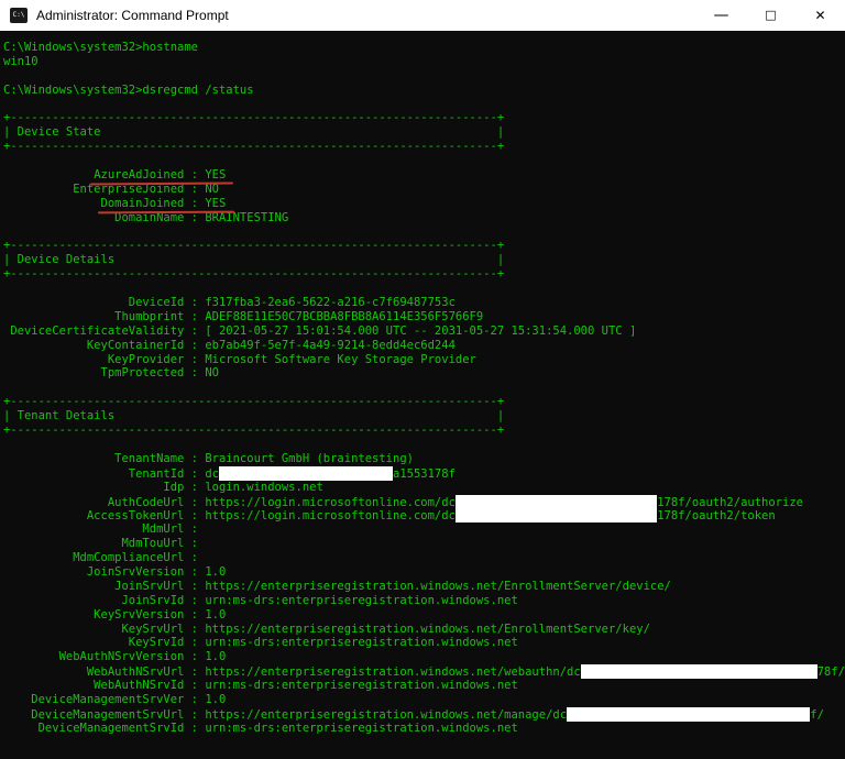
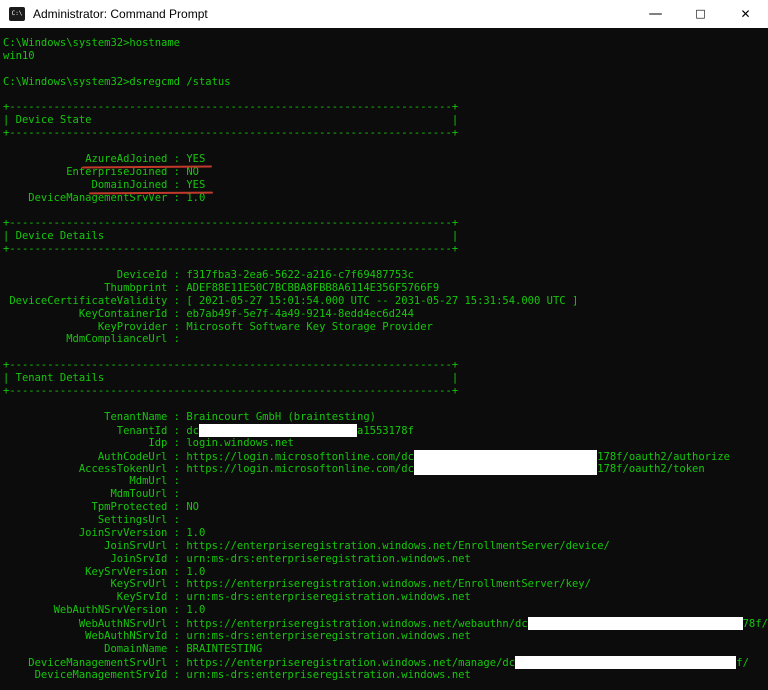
  Administrator: Command Prompt
  —
  □
  ✕
  C:\Windows\system32>hostname
  win10
  C:\Windows\system32>dsregcmd /status
  +----------------------------------------------------------------------+
  | Device State |
  +----------------------------------------------------------------------+
  AzureAdJoined : YES
  EnterpriseJoined : NO
  DomainJoined : YES
- DomainName : BRAINTESTING
+ DeviceManagementSrvVer : 1.0
  +----------------------------------------------------------------------+
  | Device Details |
  +----------------------------------------------------------------------+
  DeviceId : f317fba3-2ea6-5622-a216-c7f69487753c
  Thumbprint : ADEF88E11E50C7BCBBA8FBB8A6114E356F5766F9
  DeviceCertificateValidity : [ 2021-05-27 15:01:54.000 UTC -- 2031-05-27 15:31:54.000 UTC ]
  KeyContainerId : eb7ab49f-5e7f-4a49-9214-8edd4ec6d244
  KeyProvider : Microsoft Software Key Storage Provider
- TpmProtected : NO
+ MdmComplianceUrl :
  +----------------------------------------------------------------------+
  | Tenant Details |
  +----------------------------------------------------------------------+
  TenantName : Braincourt GmbH (braintesting)
  TenantId : dc a1553178f
  Idp : login.windows.net
  AuthCodeUrl : https://login.microsoftonline.com/dc 178f/oauth2/authorize
  AccessTokenUrl : https://login.microsoftonline.com/dc 178f/oauth2/token
  MdmUrl :
  MdmTouUrl :
- MdmComplianceUrl :
+ TpmProtected : NO
+ SettingsUrl :
  JoinSrvVersion : 1.0
  JoinSrvUrl : https://enterpriseregistration.windows.net/EnrollmentServer/device/
  JoinSrvId : urn:ms-drs:enterpriseregistration.windows.net
  KeySrvVersion : 1.0
  KeySrvUrl : https://enterpriseregistration.windows.net/EnrollmentServer/key/
  KeySrvId : urn:ms-drs:enterpriseregistration.windows.net
  WebAuthNSrvVersion : 1.0
  WebAuthNSrvUrl : https://enterpriseregistration.windows.net/webauthn/dc 78f/
  WebAuthNSrvId : urn:ms-drs:enterpriseregistration.windows.net
- DeviceManagementSrvVer : 1.0
+ DomainName : BRAINTESTING
  DeviceManagementSrvUrl : https://enterpriseregistration.windows.net/manage/dc f/
  DeviceManagementSrvId : urn:ms-drs:enterpriseregistration.windows.net
